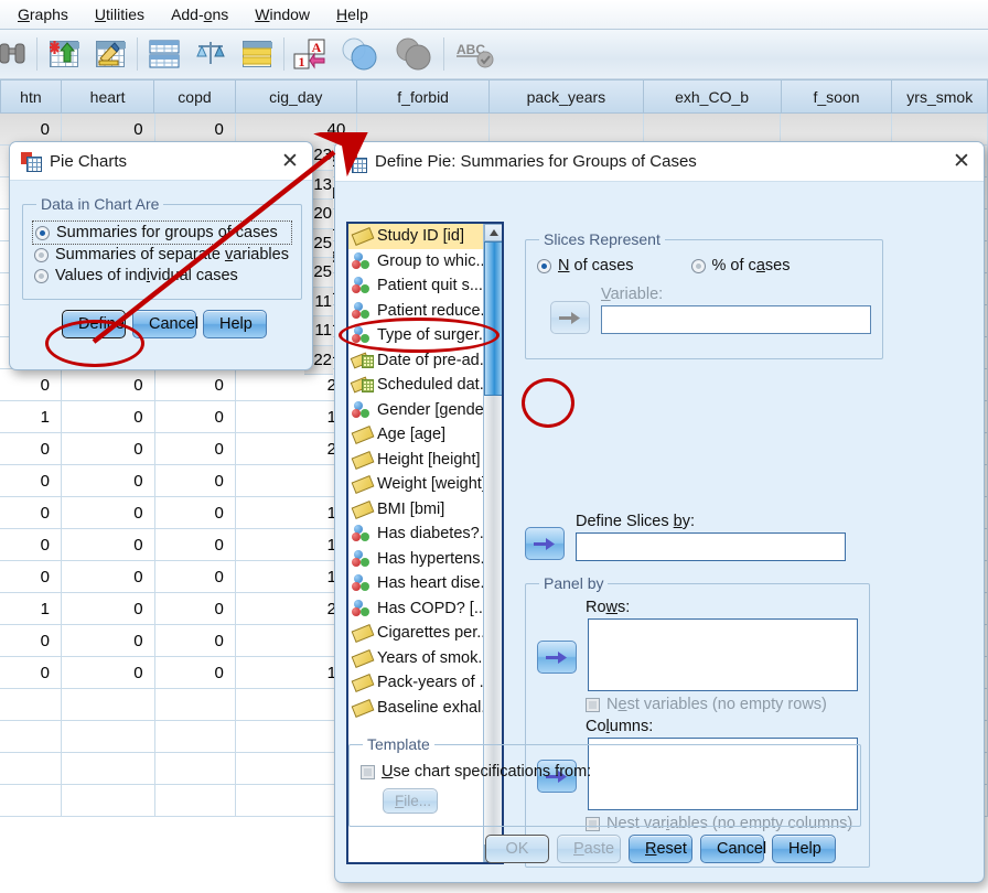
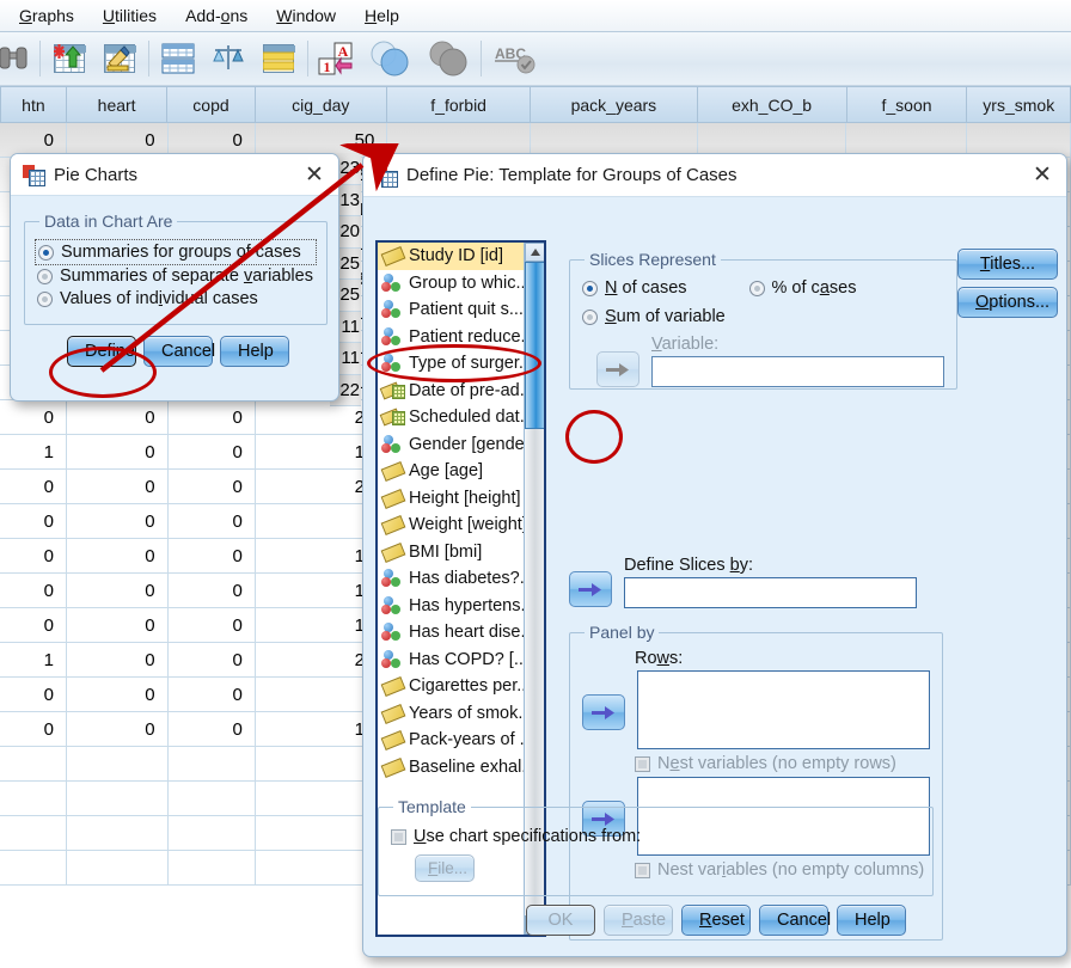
  Graphs
  Utilities
  Add-ons
  Window
  Help
  A
  1
  ABC
  htn
  heart
  copd
  cig_day
  f_forbid
  pack_years
  exh_CO_b
  f_soon
  yrs_smok
  0
  0
  0
- 40
+ 50
  0
  0
  0
  1
  0
  0
  0
  0
  0
  0
  0
  0
  0
  0
  0
  0
  0
  0
  0
  0
  0
  1
  0
  0
  0
  0
  0
  0
  0
  0
  13
  20
  25
  25
  11
  11
  22
- Define Pie: Summaries for Groups of Cases
+ Define Pie: Template for Groups of Cases
  ✕
  Study ID [id]
  Group to whic.
  Patient quit s...
  Patient reduce
  Type of surger.
  Date of pre-ad.
  Scheduled dat.
  Gender [gende
  Age [age]
  Height [height]
  Weight [weight
  BMI [bmi]
  Has diabetes?.
  Has hypertens
  Has heart dise
  Has COPD? [..
  Cigarettes per.
  Years of smok.
  Pack-years of .
  Baseline exhal
  Slices Represent
  N of cases
  % of cases
+ Sum of variable
  Variable:
  Define Slices by:
  Panel by
  Rows:
  Nest variables (no empty rows)
- Columns:
  Nest variables (no empty columns)
+ Titles...
+ Options...
  Template
  Use chart specifications from:
  File...
  OK
  Paste
  Reset
  Cancel
  Help
  Pie Charts
  ✕
  Data in Chart Are
  Summaries for groups o cases
  Summaries of separte variables
  Values of individal cases
  Defin
  Cancel
  Help
